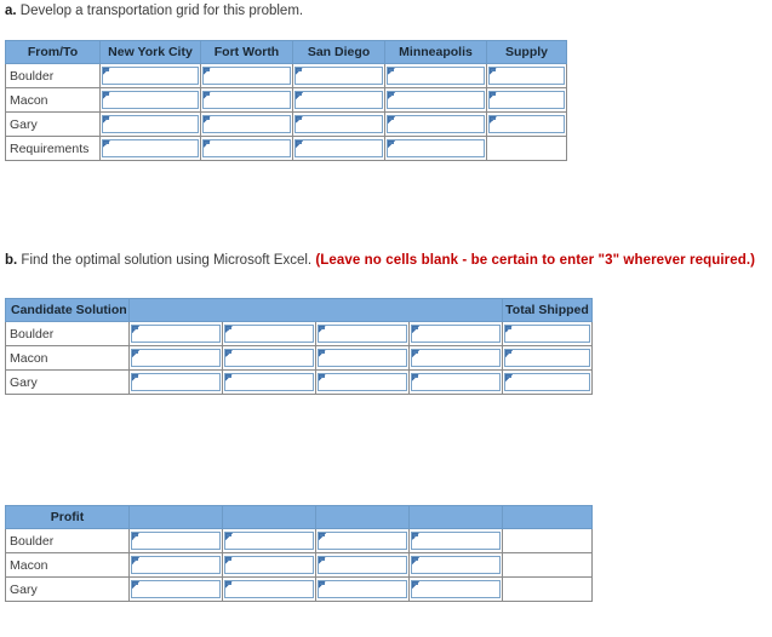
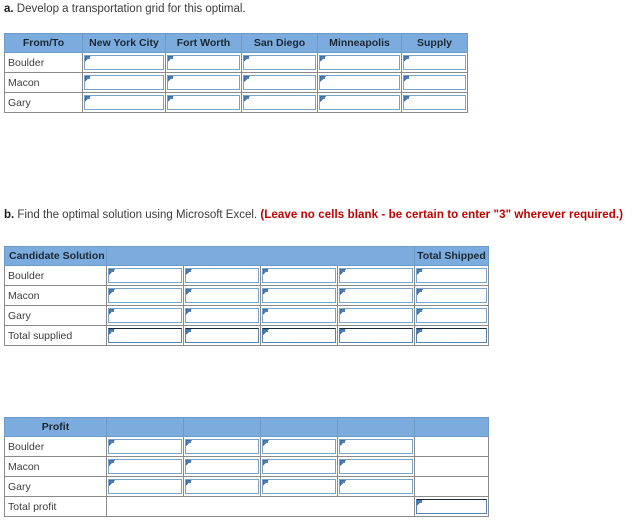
- a. Develop a transportation grid for this problem.
+ a. Develop a transportation grid for this optimal.
  From/To	New York City	Fort Worth	San Diego	Minneapolis	Supply
  Boulder
  Macon
  Gary
- Requirements
  b. Find the optimal solution using Microsoft Excel. (Leave no cells blank - be certain to enter "3" wherever required.)
  Candidate Solution		Total Shipped
  Boulder
  Macon
  Gary
+ Total supplied
  Profit
  Boulder
  Macon
  Gary
+ Total profit
